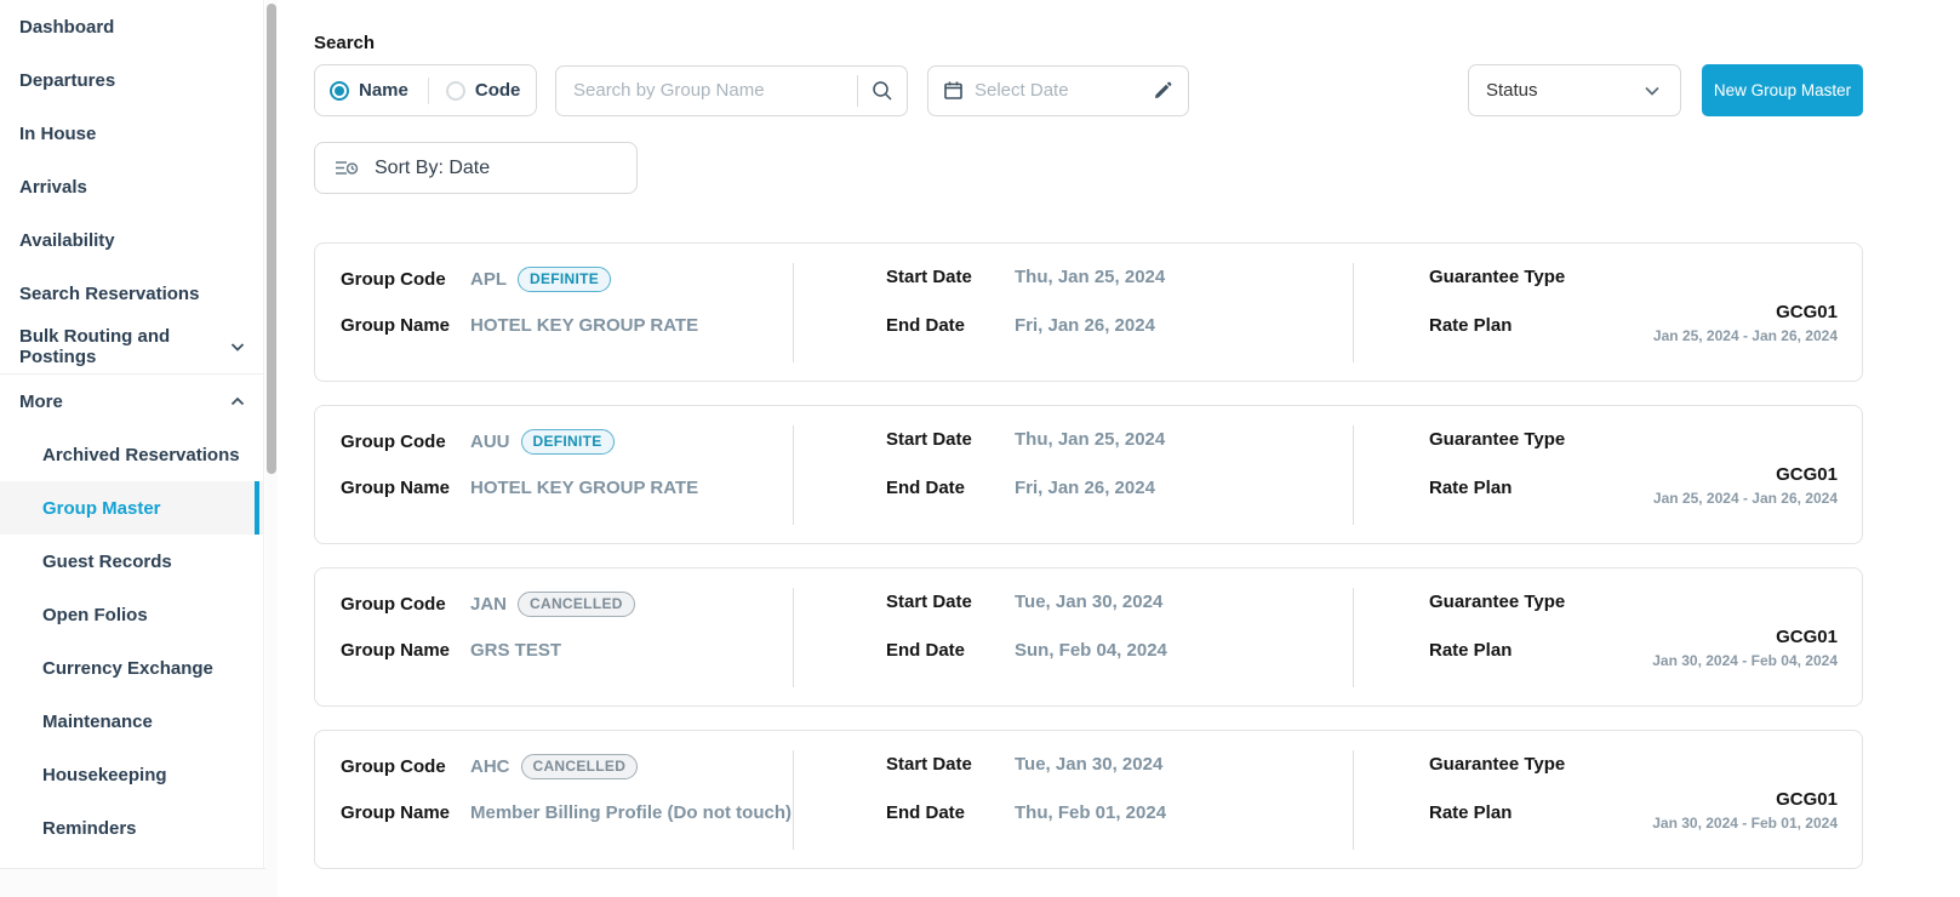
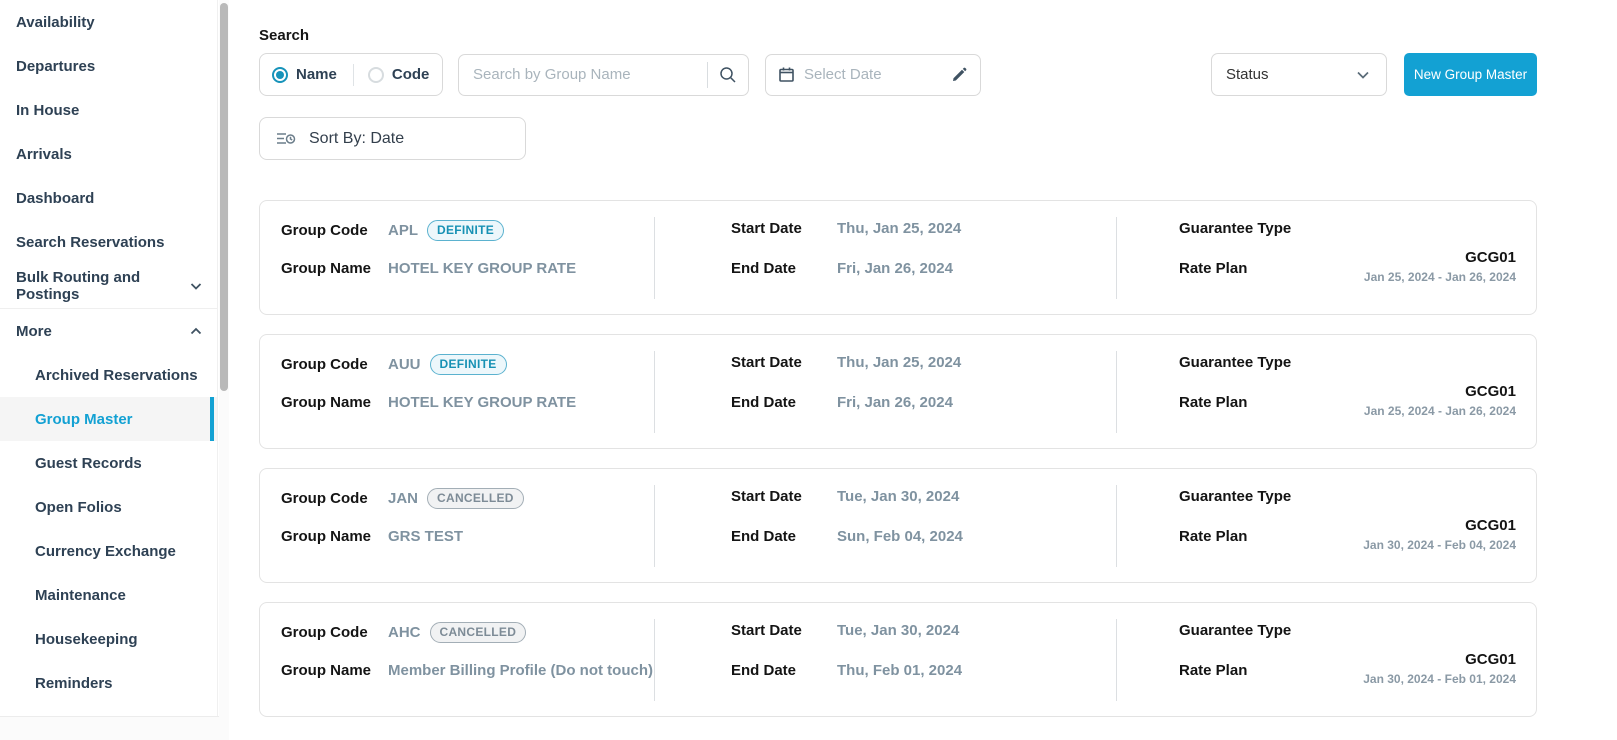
- Dashboard
+ Availability
  Departures
  In House
  Arrivals
- Availability
+ Dashboard
  Search Reservations
  Bulk Routing and Postings
  More
  Archived Reservations
  Group Master
  Guest Records
  Open Folios
  Currency Exchange
  Maintenance
  Housekeeping
  Reminders
  Search
  Name
  Code
  Search by Group Name
  Select Date
  Status
  New Group Master
  Sort By: Date
  Group Code
  APL
  DEFINITE
  Group Name
  HOTEL KEY GROUP RATE
  Start Date
  Thu, Jan 25, 2024
  End Date
  Fri, Jan 26, 2024
  Guarantee Type
  Rate Plan
  GCG01
  Jan 25, 2024 - Jan 26, 2024
  Group Code
  AUU
  DEFINITE
  Group Name
  HOTEL KEY GROUP RATE
  Start Date
  Thu, Jan 25, 2024
  End Date
  Fri, Jan 26, 2024
  Guarantee Type
  Rate Plan
  GCG01
  Jan 25, 2024 - Jan 26, 2024
  Group Code
  JAN
  CANCELLED
  Group Name
  GRS TEST
  Start Date
  Tue, Jan 30, 2024
  End Date
  Sun, Feb 04, 2024
  Guarantee Type
  Rate Plan
  GCG01
  Jan 30, 2024 - Feb 04, 2024
  Group Code
  AHC
  CANCELLED
  Group Name
  Member Billing Profile (Do not touch)
  Start Date
  Tue, Jan 30, 2024
  End Date
  Thu, Feb 01, 2024
  Guarantee Type
  Rate Plan
  GCG01
  Jan 30, 2024 - Feb 01, 2024
